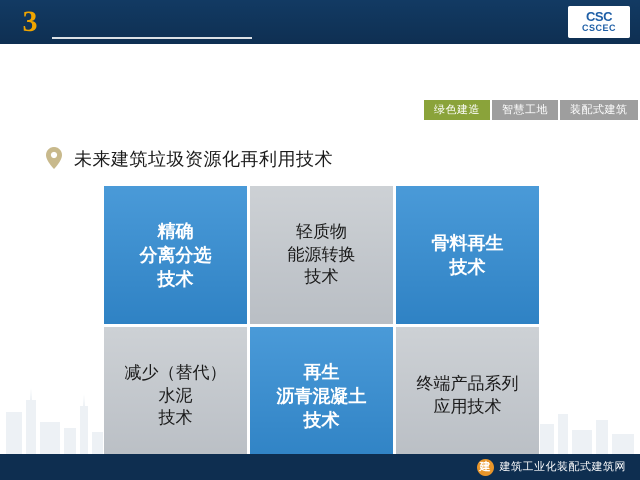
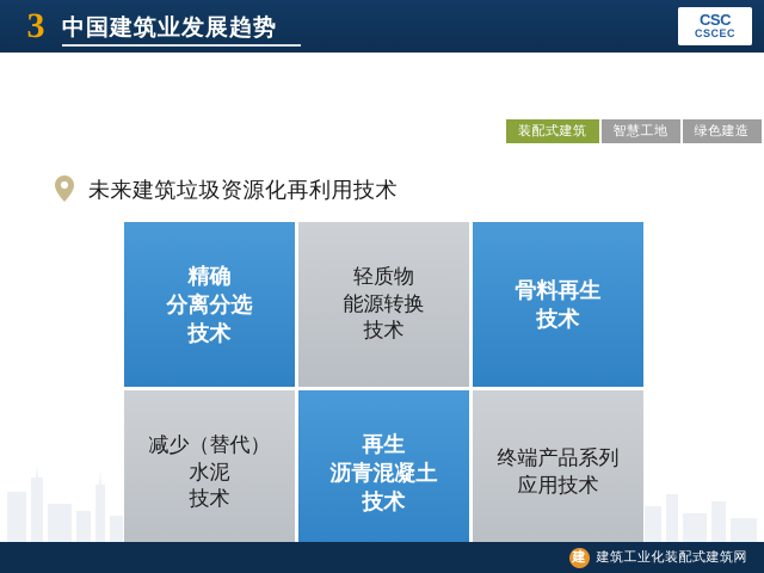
  3
+ 中国建筑业发展趋势
  CSC
  CSCEC
- 绿色建造
+ 装配式建筑
  智慧工地
- 装配式建筑
+ 绿色建造
  未来建筑垃圾资源化再利用技术
  精确
  分离分选
  技术
  轻质物
  能源转换
  技术
  骨料再生
  技术
  减少（替代）
  水泥
  技术
  再生
  沥青混凝土
  技术
  终端产品系列
  应用技术
  建
  建筑工业化装配式建筑网
